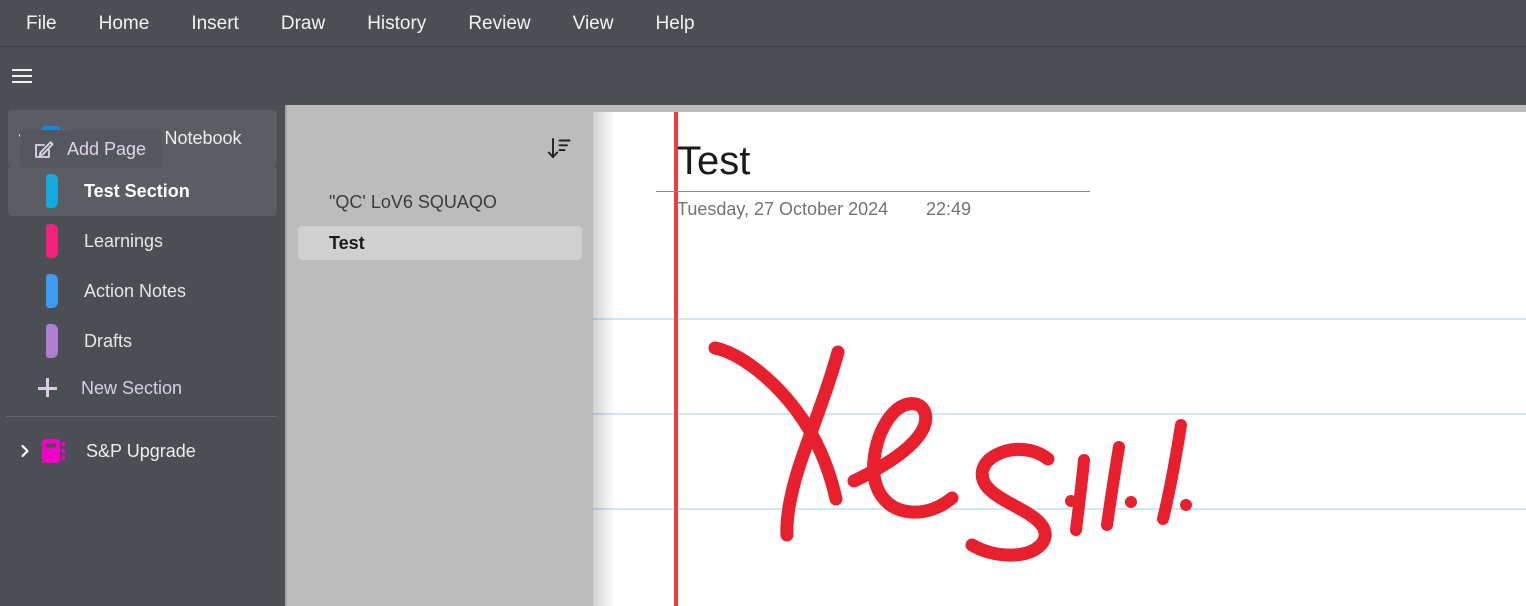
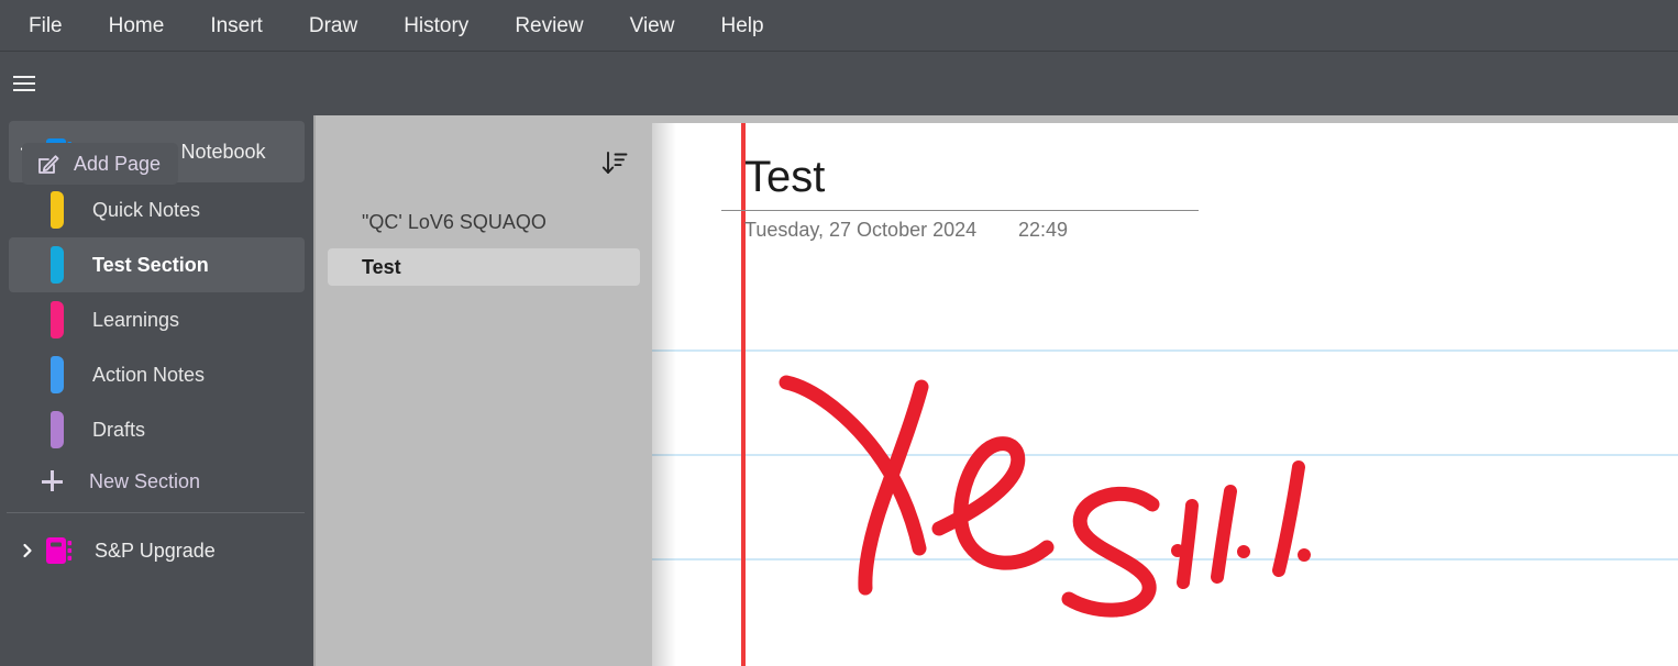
  File
  Home
  Insert
  Draw
  History
  Review
  View
  Help
+ Quick Notes
  Test Section
  Learnings
  Action Notes
  Drafts
  New Section
  S&P Upgrade
  Add Page
  "QC' LoV6 SQUAQO
  Test
  Test
  Tuesday, 27 October 2024
  22:49
